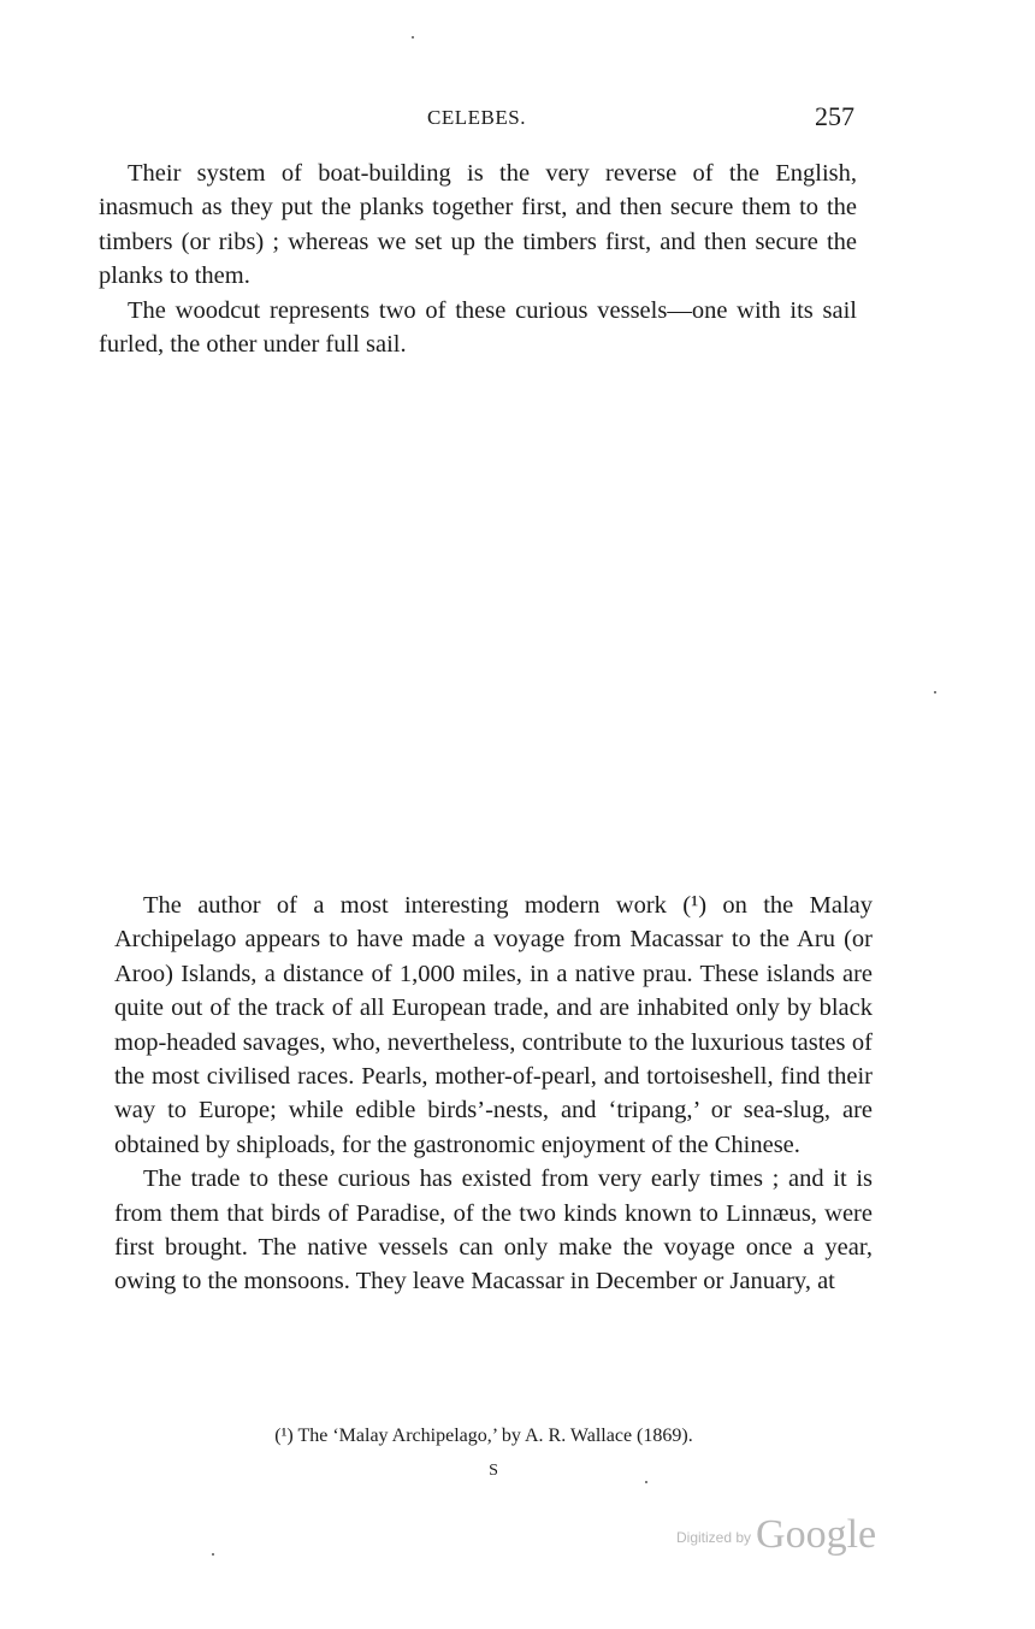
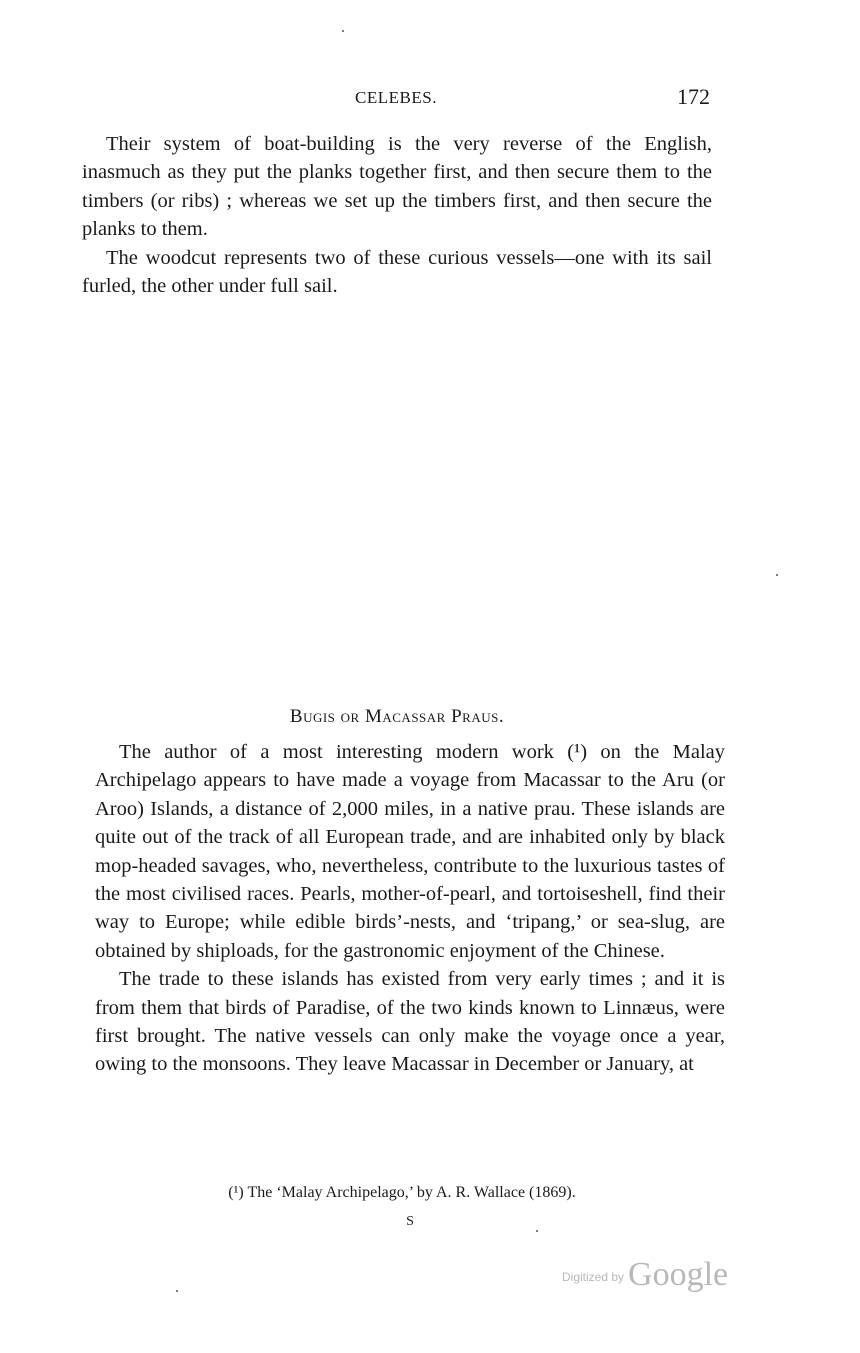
  CELEBES.
- 257
+ 172
  Their system of boat-building is the very reverse of the English, inasmuch as they put the planks together first, and then secure them to the timbers (or ribs) ; whereas we set up the timbers first, and then secure the planks to them.
  The woodcut represents two of these curious vessels—one with its sail furled, the other under full sail.
+ Bugis or Macassar Praus.
- The author of a most interesting modern work (¹) on the Malay Archipelago appears to have made a voyage from Macassar to the Aru (or Aroo) Islands, a distance of 1,000 miles, in a native prau. These islands are quite out of the track of all European trade, and are inhabited only by black mop-headed savages, who, nevertheless, contribute to the luxurious tastes of the most civilised races. Pearls, mother-of-pearl, and tortoiseshell, find their way to Europe; while edible birds’-nests, and ‘tripang,’ or sea-slug, are obtained by shiploads, for the gastronomic enjoyment of the Chinese.
+ The author of a most interesting modern work (¹) on the Malay Archipelago appears to have made a voyage from Macassar to the Aru (or Aroo) Islands, a distance of 2,000 miles, in a native prau. These islands are quite out of the track of all European trade, and are inhabited only by black mop-headed savages, who, nevertheless, contribute to the luxurious tastes of the most civilised races. Pearls, mother-of-pearl, and tortoiseshell, find their way to Europe; while edible birds’-nests, and ‘tripang,’ or sea-slug, are obtained by shiploads, for the gastronomic enjoyment of the Chinese.
- The trade to these curious has existed from very early times ; and it is from them that birds of Paradise, of the two kinds known to Linnæus, were first brought. The native vessels can only make the voyage once a year, owing to the monsoons. They leave Macassar in December or January, at
+ The trade to these islands has existed from very early times ; and it is from them that birds of Paradise, of the two kinds known to Linnæus, were first brought. The native vessels can only make the voyage once a year, owing to the monsoons. They leave Macassar in December or January, at
  (¹) The ‘Malay Archipelago,’ by A. R. Wallace (1869).
  S
  Digitized by Google
